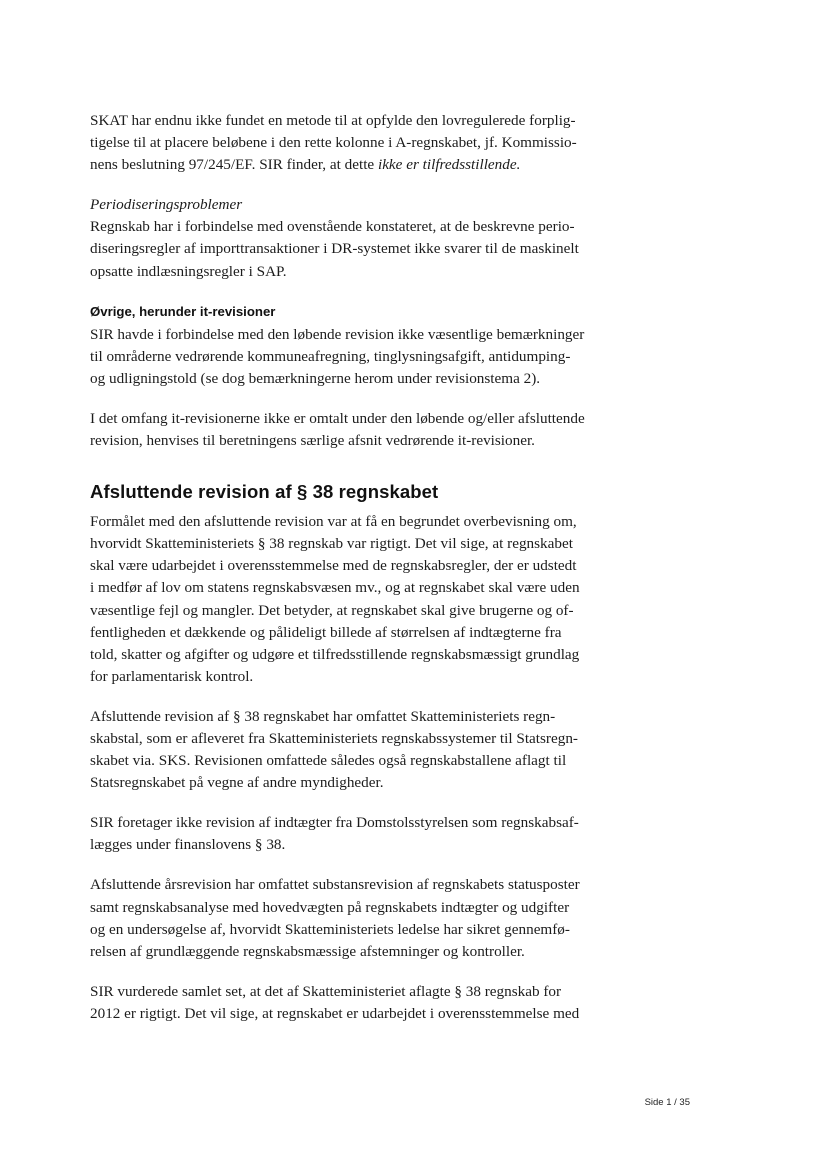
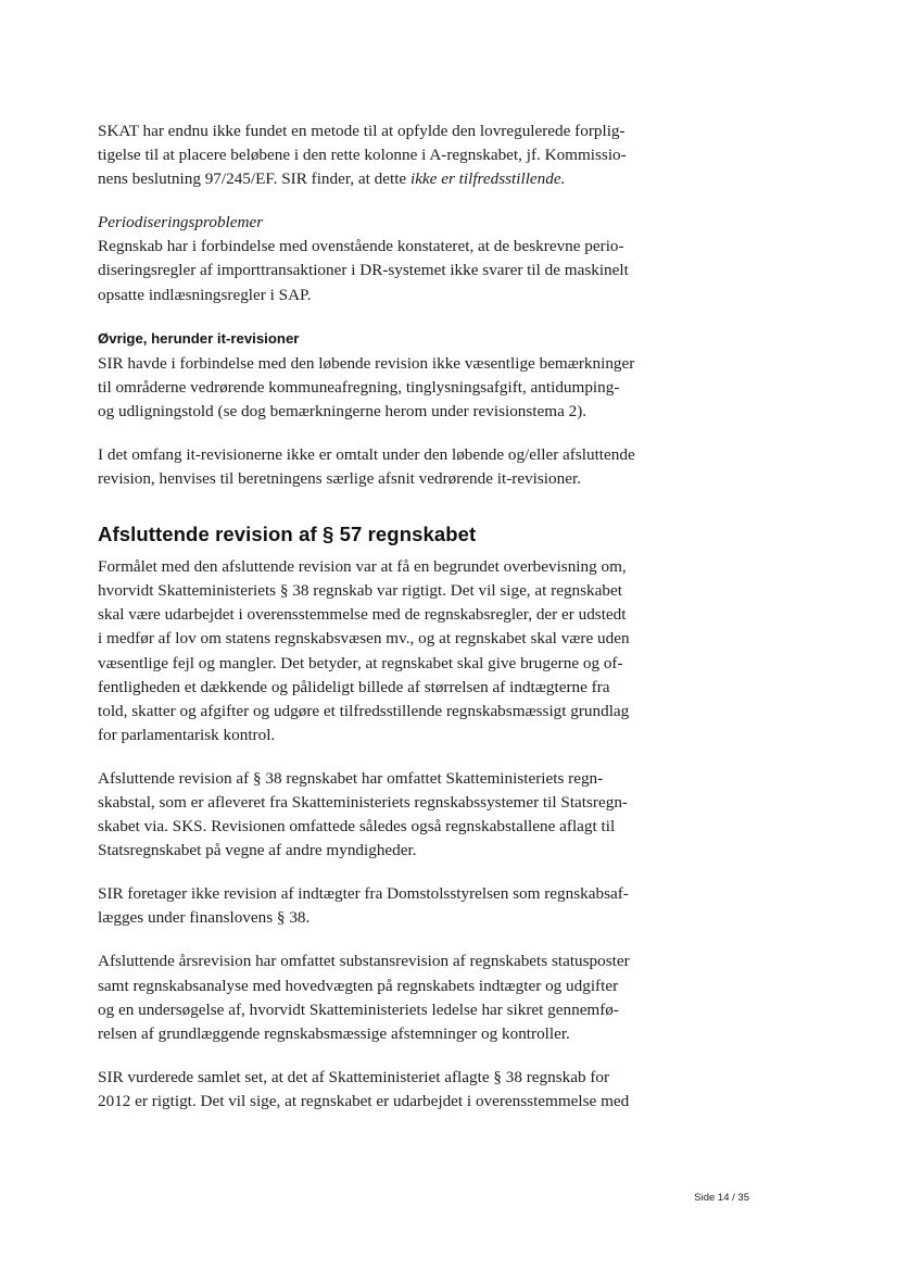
  SKAT har endnu ikke fundet en metode til at opfylde den lovregulerede forplig-
  tigelse til at placere beløbene i den rette kolonne i A-regnskabet, jf. Kommissio-
  nens beslutning 97/245/EF. SIR finder, at dette ikke er tilfredsstillende.
  Periodiseringsproblemer
  Regnskab har i forbindelse med ovenstående konstateret, at de beskrevne perio-
  diseringsregler af importtransaktioner i DR-systemet ikke svarer til de maskinelt
  opsatte indlæsningsregler i SAP.
  Øvrige, herunder it-revisioner
  SIR havde i forbindelse med den løbende revision ikke væsentlige bemærkninger
  til områderne vedrørende kommuneafregning, tinglysningsafgift, antidumping-
  og udligningstold (se dog bemærkningerne herom under revisionstema 2).
  I det omfang it-revisionerne ikke er omtalt under den løbende og/eller afsluttende
  revision, henvises til beretningens særlige afsnit vedrørende it-revisioner.
- Afsluttende revision af § 38 regnskabet
+ Afsluttende revision af § 57 regnskabet
  Formålet med den afsluttende revision var at få en begrundet overbevisning om,
  hvorvidt Skatteministeriets § 38 regnskab var rigtigt. Det vil sige, at regnskabet
  skal være udarbejdet i overensstemmelse med de regnskabsregler, der er udstedt
  i medfør af lov om statens regnskabsvæsen mv., og at regnskabet skal være uden
  væsentlige fejl og mangler. Det betyder, at regnskabet skal give brugerne og of-
  fentligheden et dækkende og pålideligt billede af størrelsen af indtægterne fra
  told, skatter og afgifter og udgøre et tilfredsstillende regnskabsmæssigt grundlag
  for parlamentarisk kontrol.
  Afsluttende revision af § 38 regnskabet har omfattet Skatteministeriets regn-
  skabstal, som er afleveret fra Skatteministeriets regnskabssystemer til Statsregn-
  skabet via. SKS. Revisionen omfattede således også regnskabstallene aflagt til
  Statsregnskabet på vegne af andre myndigheder.
  SIR foretager ikke revision af indtægter fra Domstolsstyrelsen som regnskabsaf-
  lægges under finanslovens § 38.
  Afsluttende årsrevision har omfattet substansrevision af regnskabets statusposter
  samt regnskabsanalyse med hovedvægten på regnskabets indtægter og udgifter
  og en undersøgelse af, hvorvidt Skatteministeriets ledelse har sikret gennemfø-
  relsen af grundlæggende regnskabsmæssige afstemninger og kontroller.
  SIR vurderede samlet set, at det af Skatteministeriet aflagte § 38 regnskab for
  2012 er rigtigt. Det vil sige, at regnskabet er udarbejdet i overensstemmelse med
- Side 1 / 35
+ Side 14 / 35
